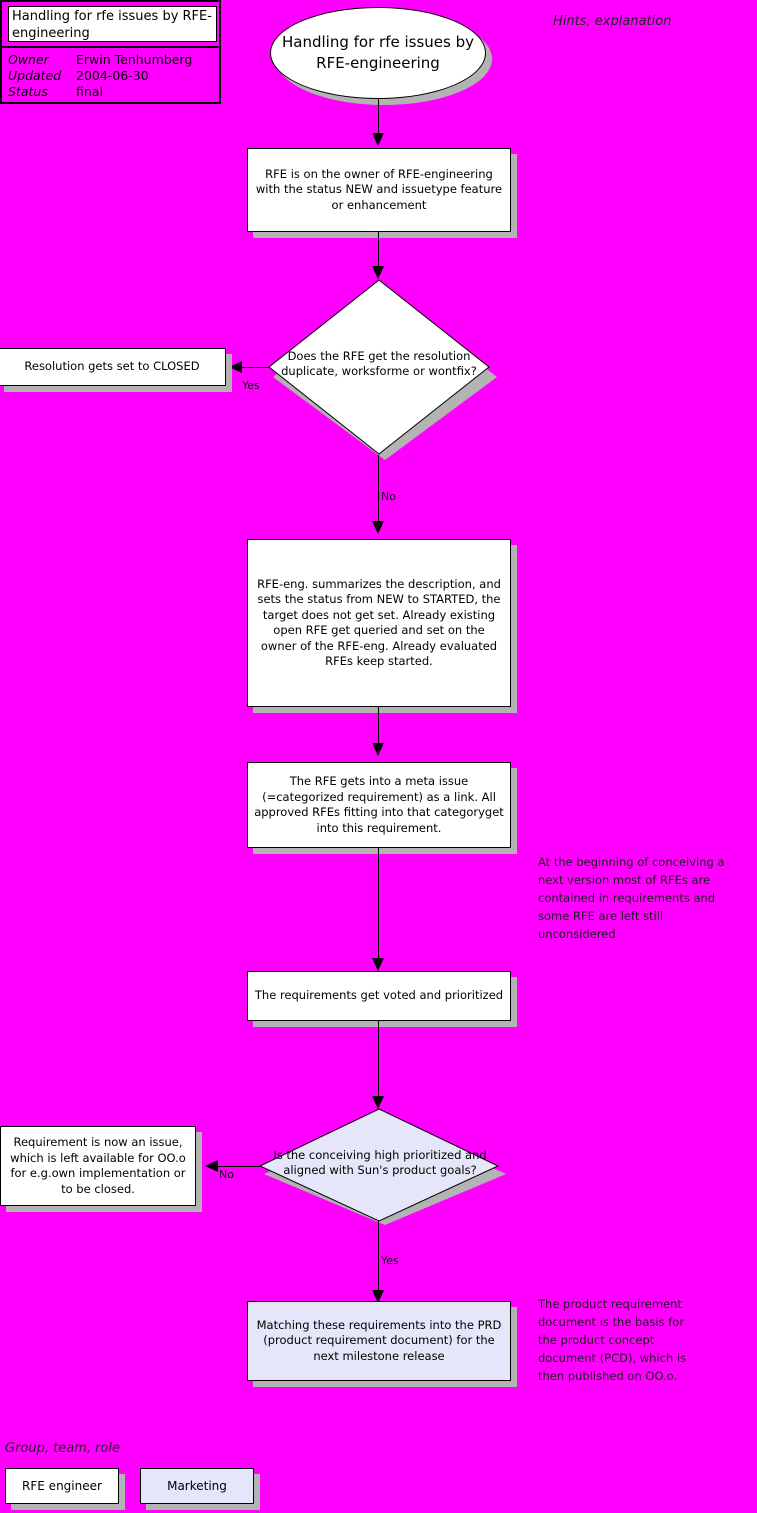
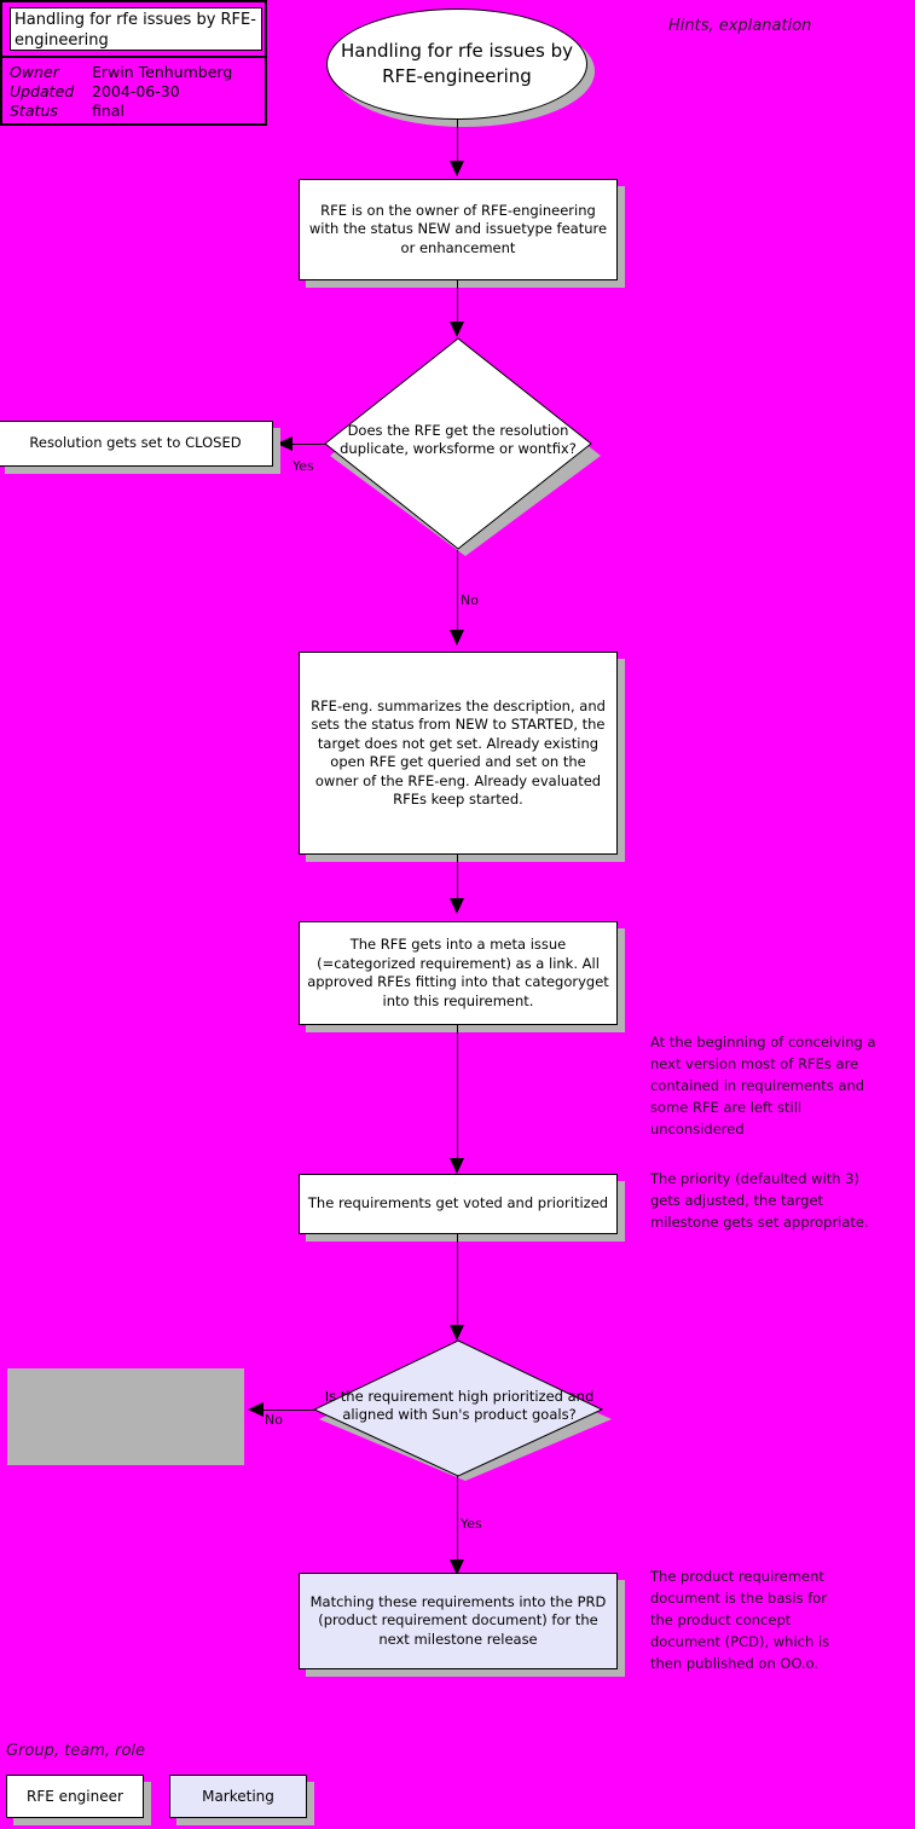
  Handling for rfe issues by RFE-engineering
  Owner
  Erwin Tenhumberg
  Updated
  2004-06-30
  Status
  final
  Hints, explanation
  Handling for rfe issues by RFE-engineering
  RFE is on the owner of RFE-engineering with the status NEW and issuetype feature or enhancement
  Does the RFE get the resolution duplicate, worksforme or wontfix?
  Yes
  Resolution gets set to CLOSED
  No
  RFE-eng. summarizes the description, and sets the status from NEW to STARTED, the target does not get set. Already existing open RFE get queried and set on the owner of the RFE-eng. Already evaluated RFEs keep started.
  The RFE gets into a meta issue (=categorized requirement) as a link. All approved RFEs fitting into that categoryget into this requirement.
  At the beginning of conceiving a
  next version most of RFEs are
  contained in requirements and
  some RFE are left still
  unconsidered
  The requirements get voted and prioritized
+ The priority (defaulted with 3)
+ gets adjusted, the target
+ milestone gets set appropriate.
- Is the conceiving high prioritized and aligned with Sun's product goals?
+ Is the requirement high prioritized and aligned with Sun's product goals?
  No
- Requirement is now an issue, which is left available for OO.o for e.g.own implementation or to be closed.
  Yes
  Matching these requirements into the PRD (product requirement document) for the next milestone release
  The product requirement
  document is the basis for
  the product concept
  document (PCD), which is
  then published on OO.o.
  Group, team, role
  RFE engineer
  Marketing
